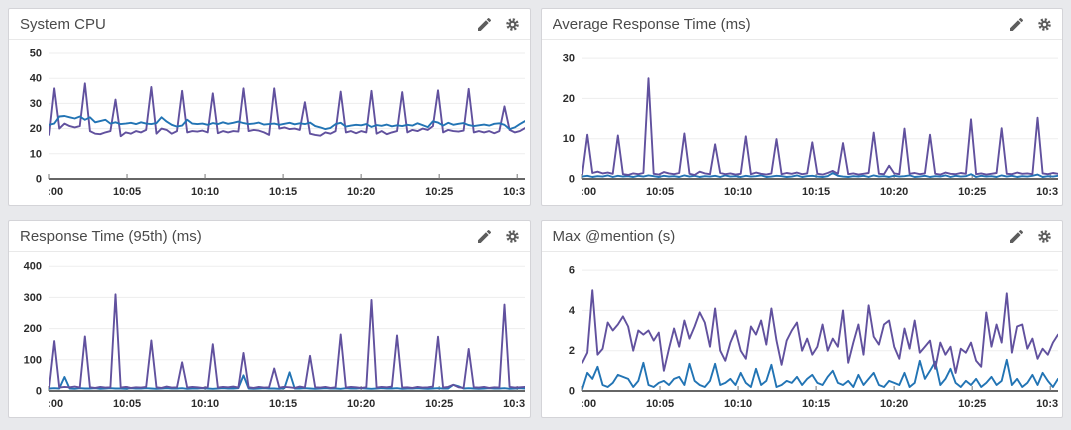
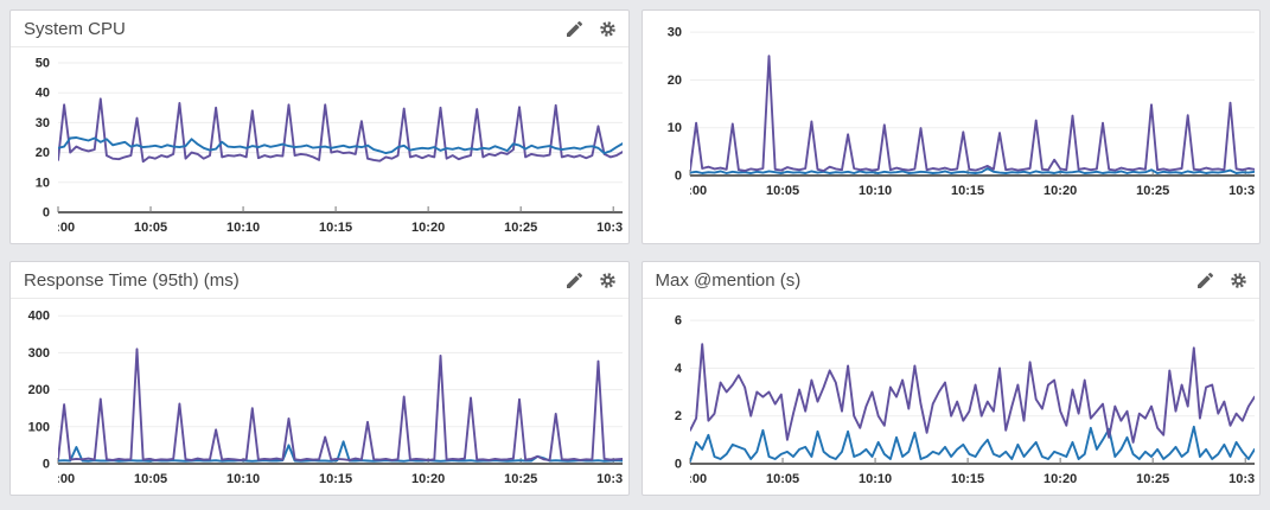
  System CPU
  0
  10
  20
  30
  40
  50
  10:05
  10:10
  10:15
  10:20
  10:25
  10:3
- Average Response Time (ms)
  0
  10
  20
  30
  10:05
  10:10
  10:15
  10:20
  10:25
  10:3
  Response Time (95th) (ms)
  0
  100
  200
  300
  400
  10:05
  10:10
  10:15
  10:20
  10:25
  10:3
  Max @mention (s)
  0
  2
  4
  6
  10:05
  10:10
  10:15
  10:20
  10:25
  10:3
